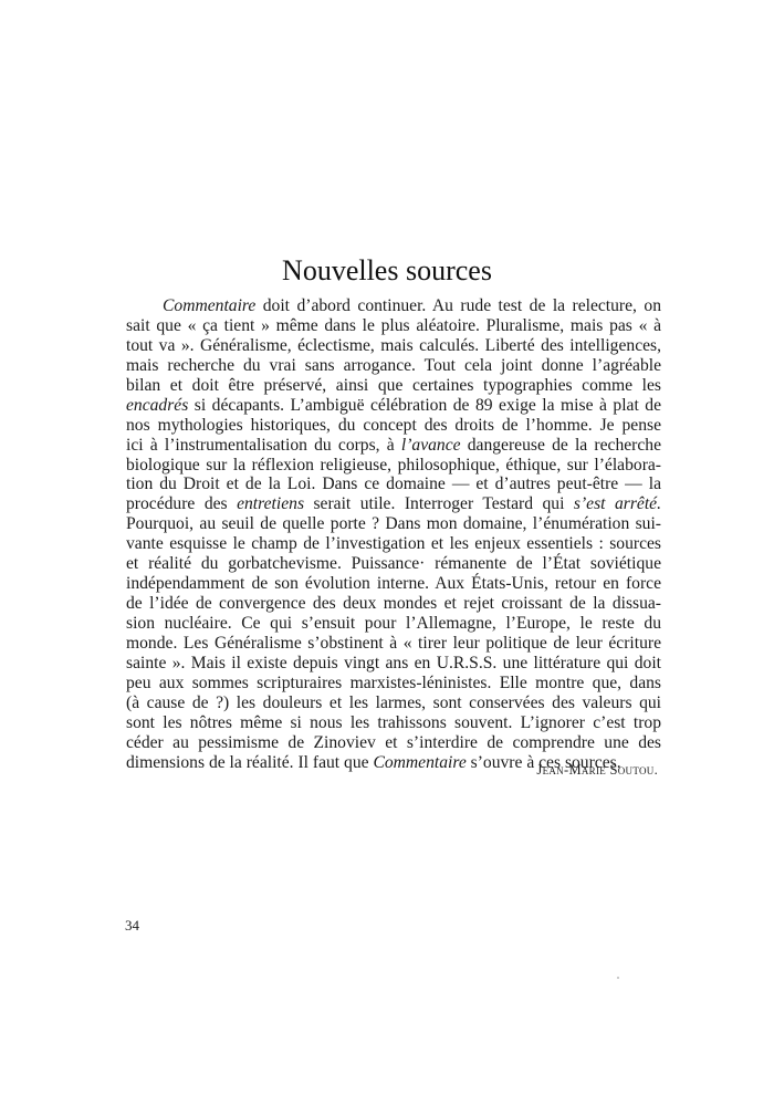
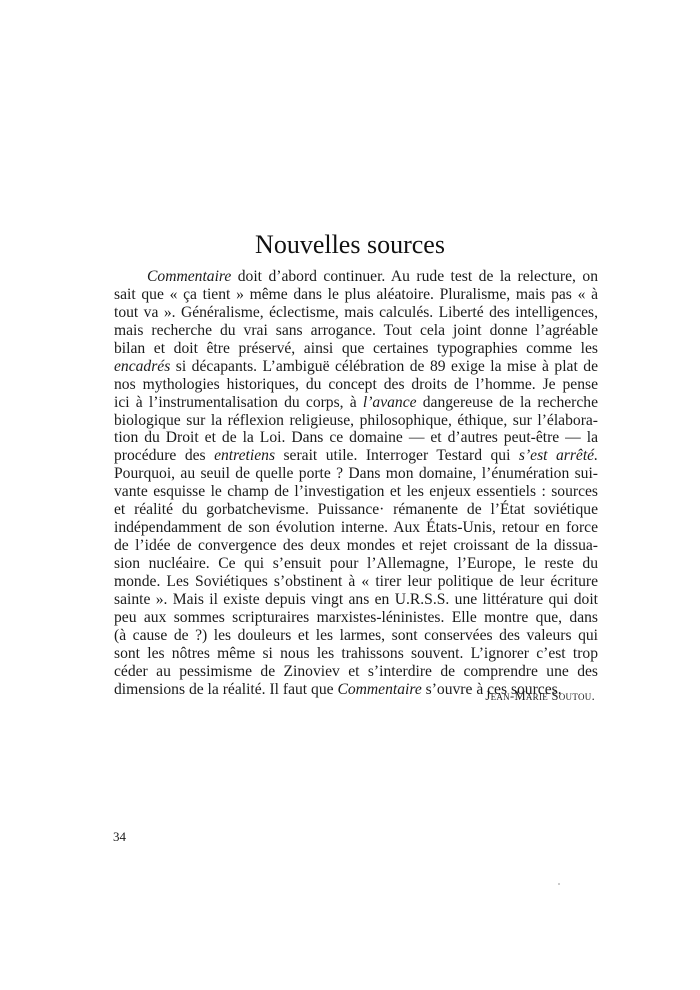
  Nouvelles sources
  Commentaire doit d’abord continuer. Au rude test de la relecture, on
  sait que « ça tient » même dans le plus aléatoire. Pluralisme, mais pas « à
  tout va ». Généralisme, éclectisme, mais calculés. Liberté des intelligences,
  mais recherche du vrai sans arrogance. Tout cela joint donne l’agréable
  bilan et doit être préservé, ainsi que certaines typographies comme les
  encadrés si décapants. L’ambiguë célébration de 89 exige la mise à plat de
  nos mythologies historiques, du concept des droits de l’homme. Je pense
  ici à l’instrumentalisation du corps, à l’avance dangereuse de la recherche
  biologique sur la réflexion religieuse, philosophique, éthique, sur l’élabora-
  tion du Droit et de la Loi. Dans ce domaine — et d’autres peut-être — la
  procédure des entretiens serait utile. Interroger Testard qui s’est arrêté.
  Pourquoi, au seuil de quelle porte ? Dans mon domaine, l’énumération sui-
  vante esquisse le champ de l’investigation et les enjeux essentiels : sources
  et réalité du gorbatchevisme. Puissance· rémanente de l’État soviétique
  indépendamment de son évolution interne. Aux États-Unis, retour en force
  de l’idée de convergence des deux mondes et rejet croissant de la dissua-
  sion nucléaire. Ce qui s’ensuit pour l’Allemagne, l’Europe, le reste du
- monde. Les Généralisme s’obstinent à « tirer leur politique de leur écriture
+ monde. Les Soviétiques s’obstinent à « tirer leur politique de leur écriture
  sainte ». Mais il existe depuis vingt ans en U.R.S.S. une littérature qui doit
  peu aux sommes scripturaires marxistes-léninistes. Elle montre que, dans
  (à cause de ?) les douleurs et les larmes, sont conservées des valeurs qui
  sont les nôtres même si nous les trahissons souvent. L’ignorer c’est trop
  céder au pessimisme de Zinoviev et s’interdire de comprendre une des
  dimensions de la réalité. Il faut que Commentaire s’ouvre à ces sources.
  Jean-Marie Soutou.
  34
